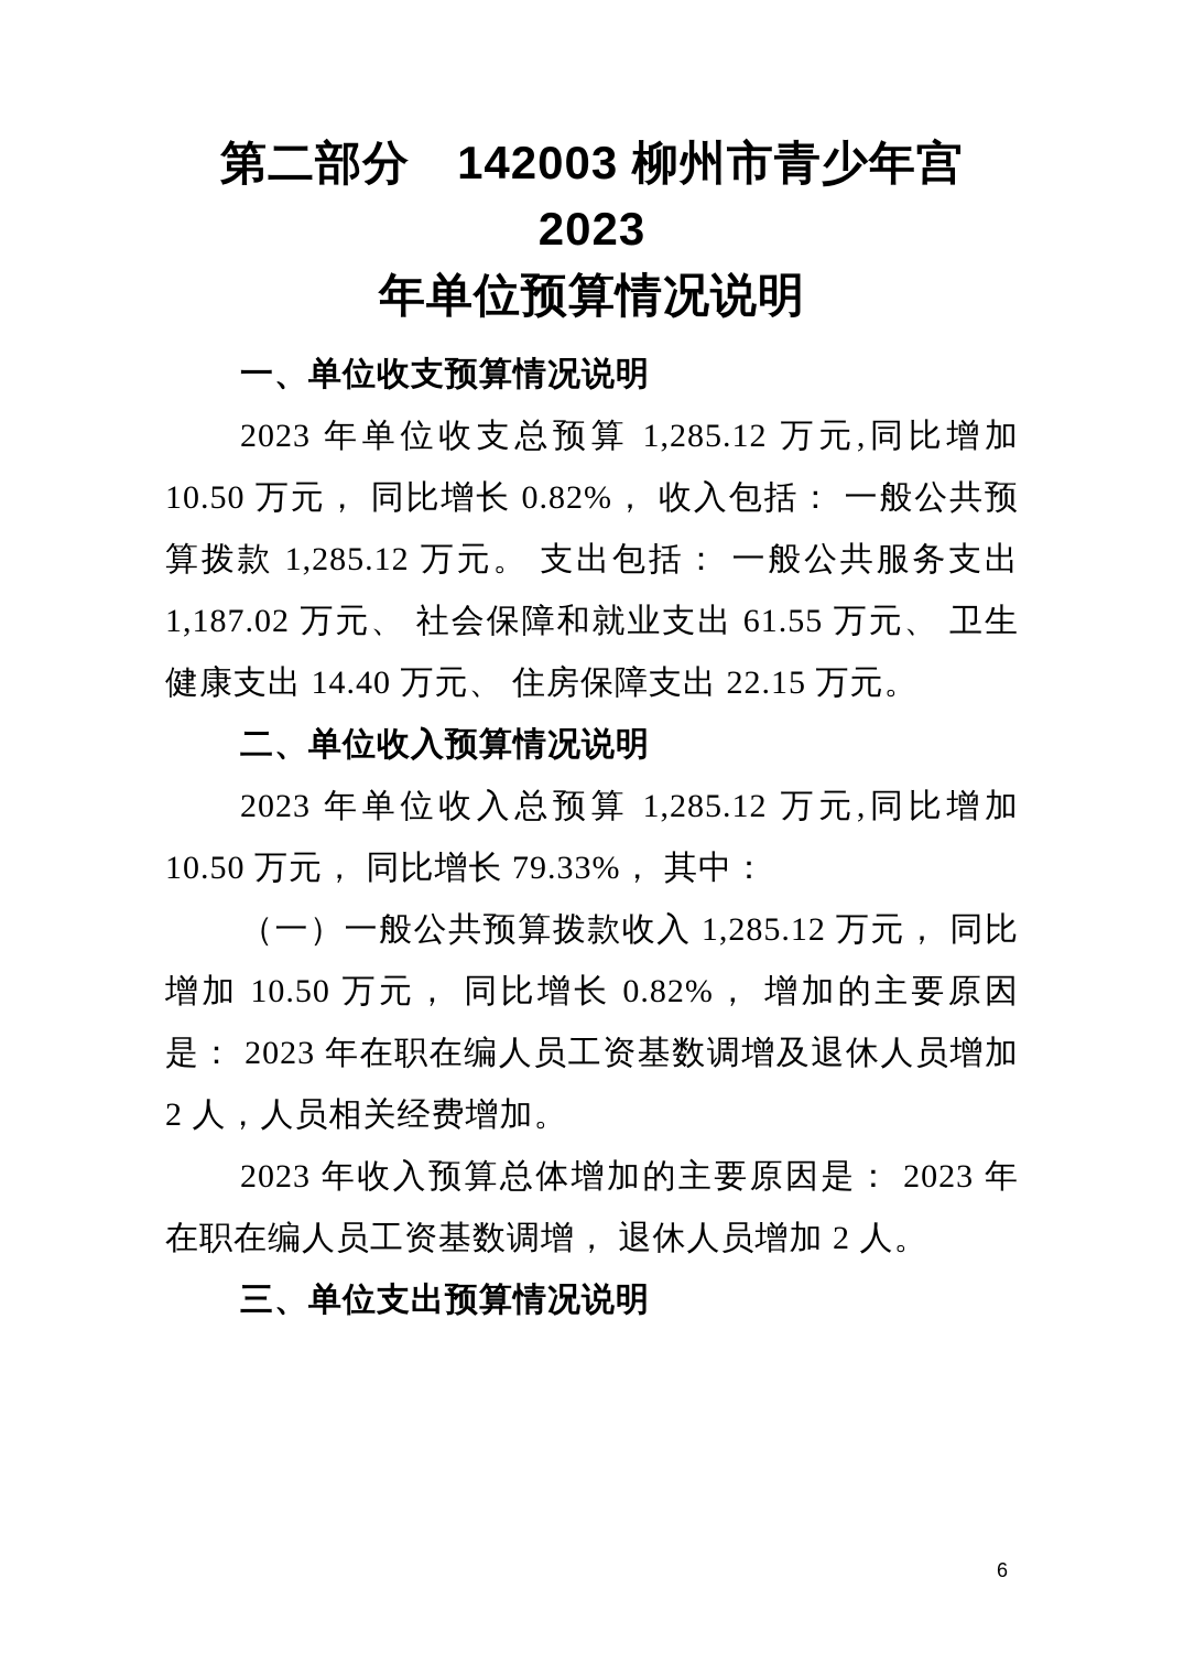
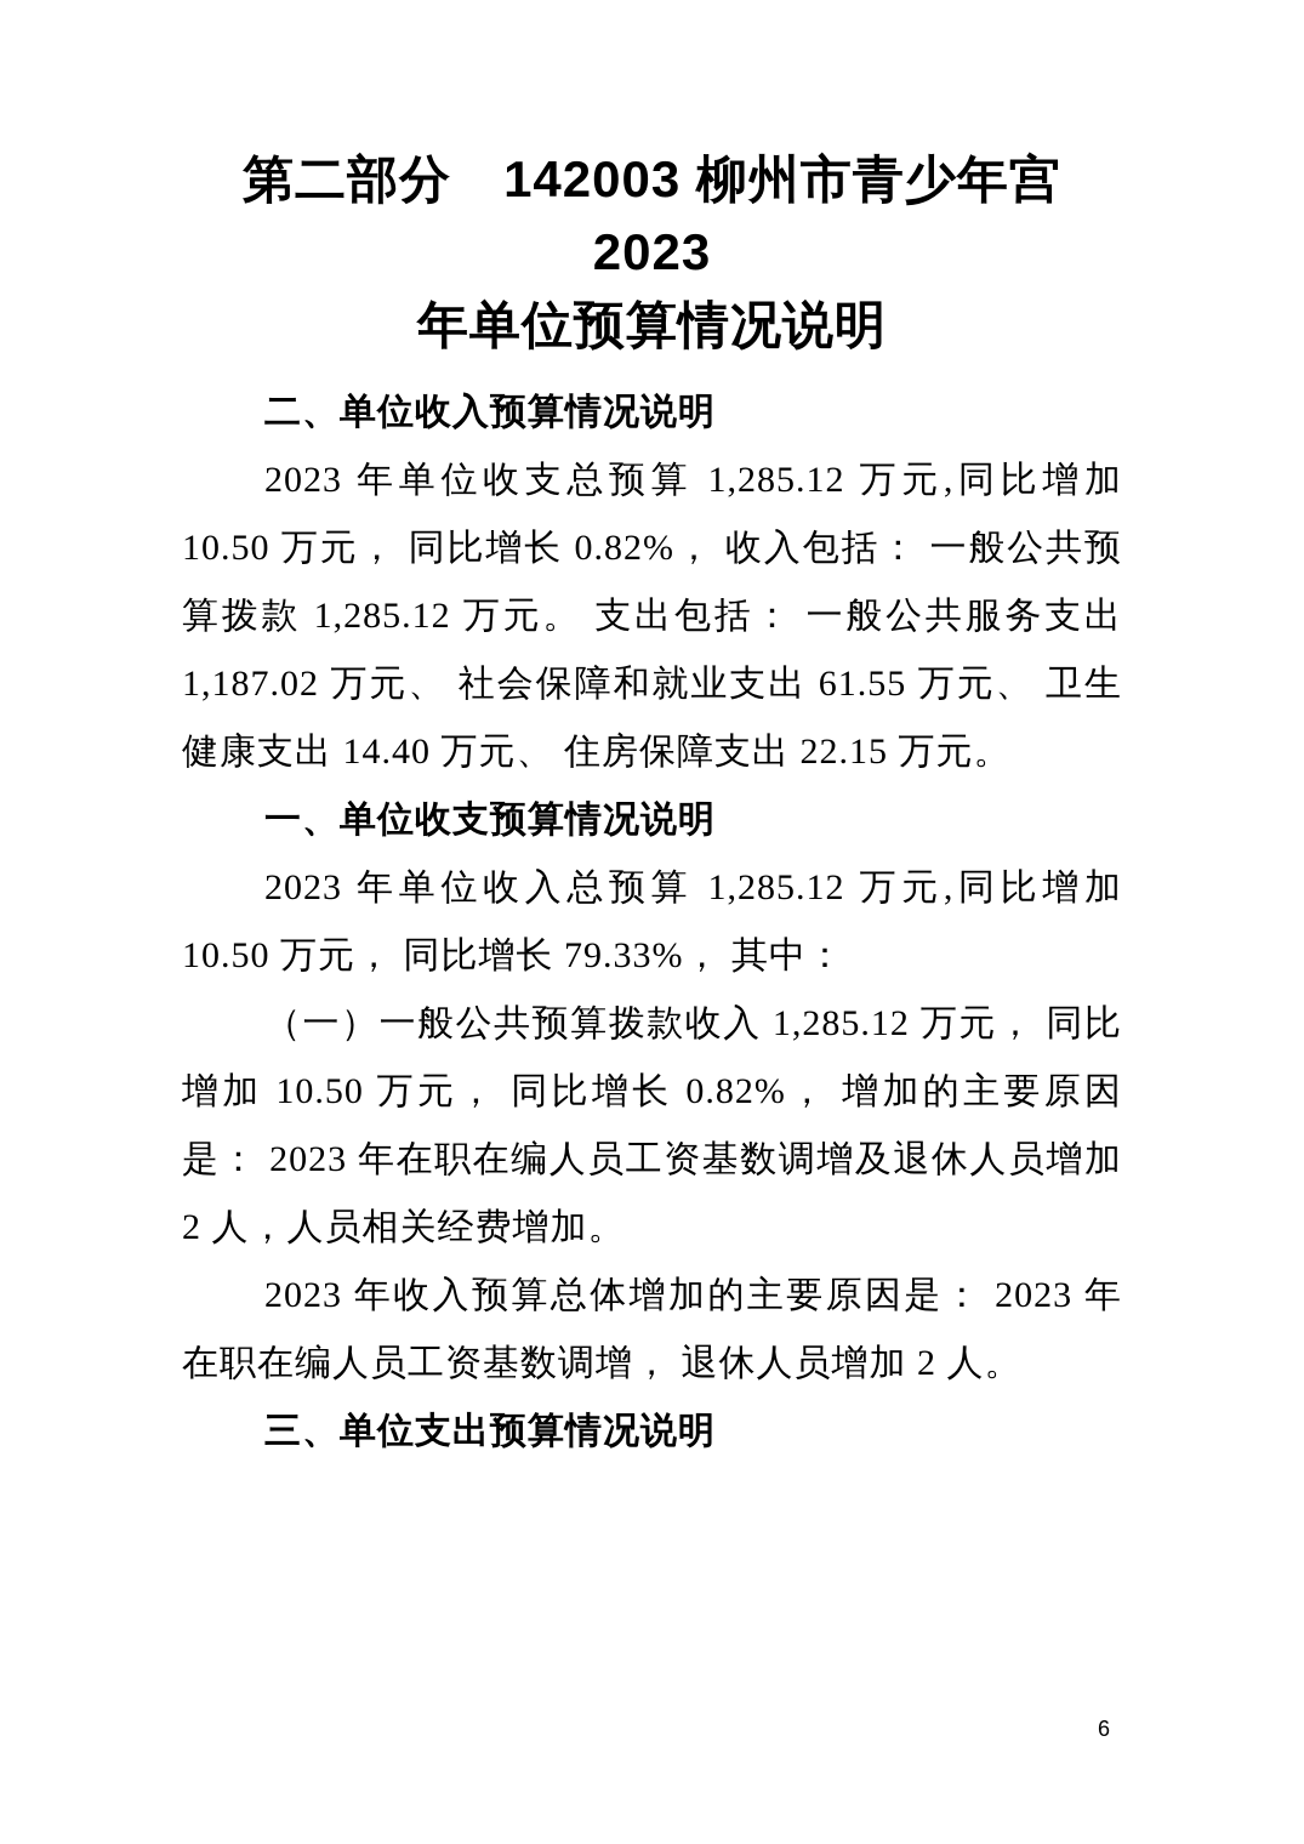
  第二部分 142003 柳州市青少年宫 2023
  年单位预算情况说明
- 一、单位收支预算情况说明
+ 二、单位收入预算情况说明
  2023 年单位收支总预算 1,285.12 万元,同比增加 10.50 万元， 同比增长 0.82%， 收入包括： 一般公共预算拨款 1,285.12 万元。 支出包括： 一般公共服务支出 1,187.02 万元、 社会保障和就业支出 61.55 万元、 卫生健康支出 14.40 万元、 住房保障支出 22.15 万元。
- 二、单位收入预算情况说明
+ 一、单位收支预算情况说明
  2023 年单位收入总预算 1,285.12 万元,同比增加 10.50 万元， 同比增长 79.33%， 其中：
  （一）一般公共预算拨款收入 1,285.12 万元， 同比增加 10.50 万元， 同比增长 0.82%， 增加的主要原因是： 2023 年在职在编人员工资基数调增及退休人员增加 2 人，人员相关经费增加。
  2023 年收入预算总体增加的主要原因是： 2023 年在职在编人员工资基数调增， 退休人员增加 2 人。
  三、单位支出预算情况说明
  6
